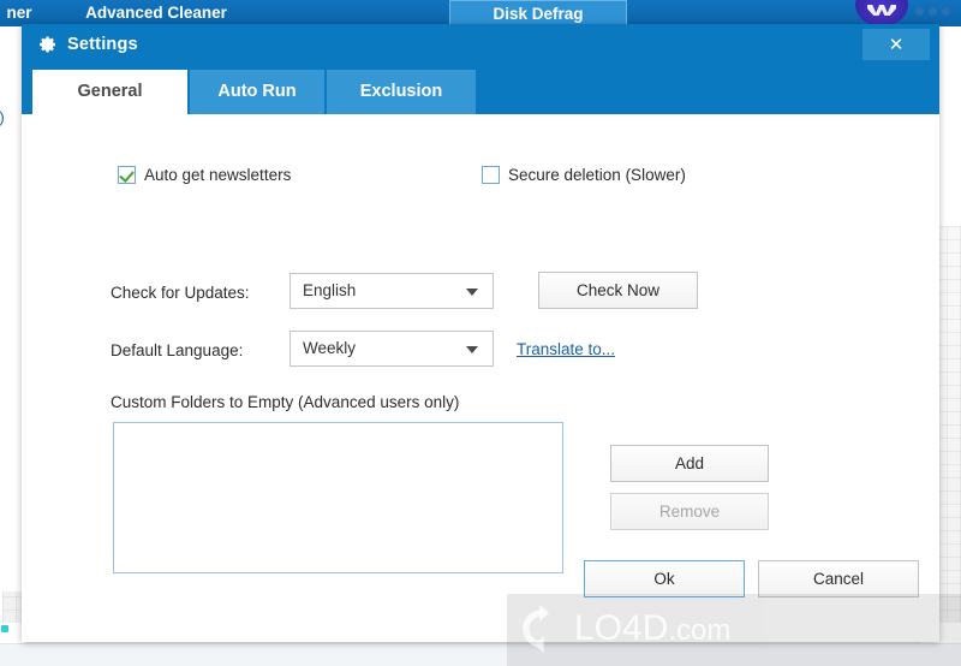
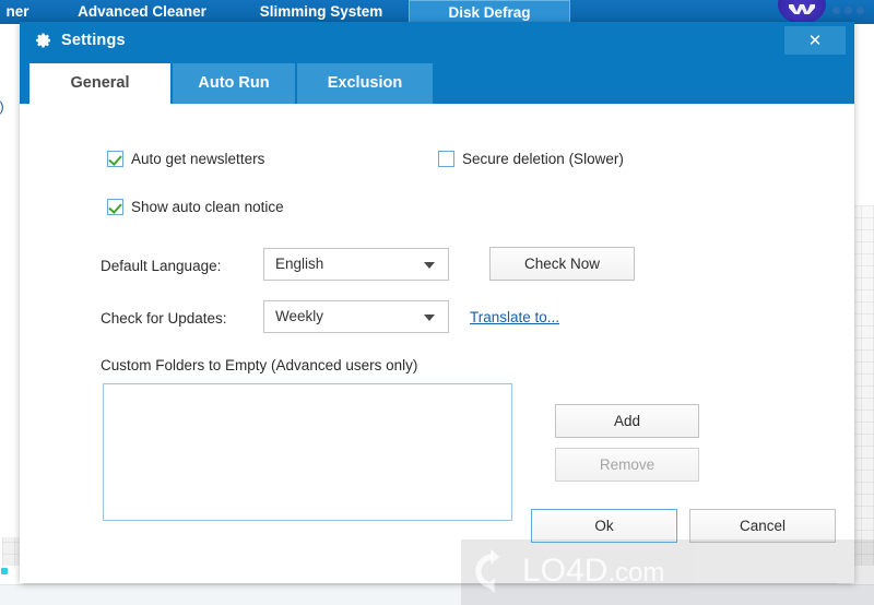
  ner
  Advanced Cleaner
+ Slimming System
  Disk Defrag
  Settings
  ✕
  General
  Auto Run
  Exclusion
  Auto get newsletters
  Secure deletion (Slower)
+ Show auto clean notice
- Check for Updates:
+ Default Language:
  English
  Check Now
- Default Language:
+ Check for Updates:
  Weekly
  Translate to...
  Custom Folders to Empty (Advanced users only)
  Add
  Remove
  Ok
  Cancel
  LO4D.com
